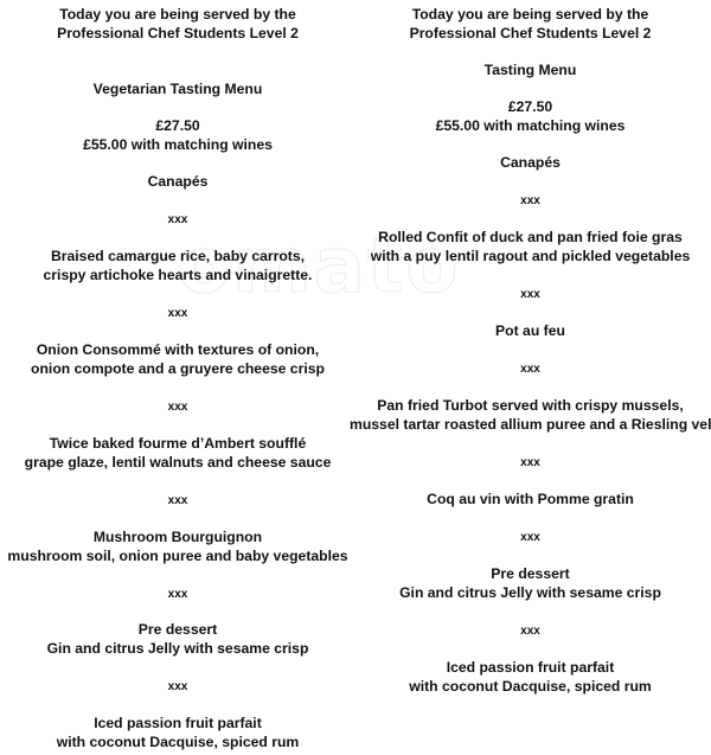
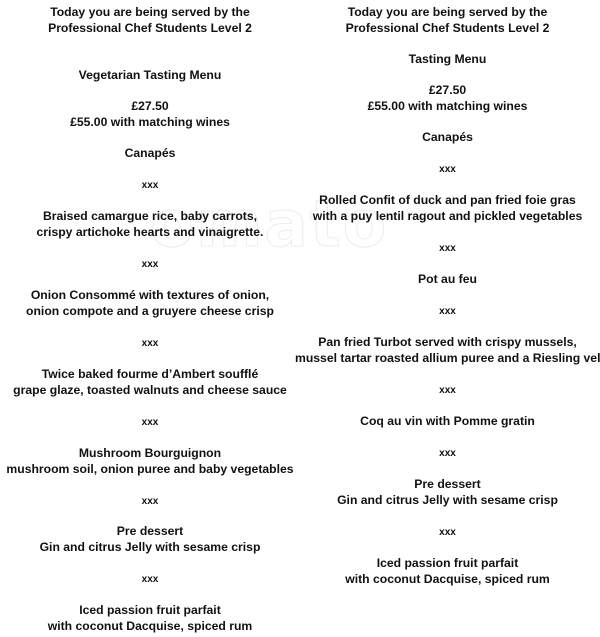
  omato
  Today you are being served by the
  Professional Chef Students Level 2
  Vegetarian Tasting Menu
  £27.50
  £55.00 with matching wines
  Canapés
  xxx
  Braised camargue rice, baby carrots,
  crispy artichoke hearts and vinaigrette.
  xxx
  Onion Consommé with textures of onion,
  onion compote and a gruyere cheese crisp
  xxx
  Twice baked fourme d’Ambert soufflé
- grape glaze, lentil walnuts and cheese sauce
+ grape glaze, toasted walnuts and cheese sauce
  xxx
  Mushroom Bourguignon
  mushroom soil, onion puree and baby vegetables
  xxx
  Pre dessert
  Gin and citrus Jelly with sesame crisp
  xxx
  Iced passion fruit parfait
  with coconut Dacquise, spiced rum
  Today you are being served by the
  Professional Chef Students Level 2
  Tasting Menu
  £27.50
  £55.00 with matching wines
  Canapés
  xxx
  Rolled Confit of duck and pan fried foie gras
  with a puy lentil ragout and pickled vegetables
  xxx
  Pot au feu
  xxx
  Pan fried Turbot served with crispy mussels,
  mussel tartar roasted allium puree and a Riesling vel
  xxx
  Coq au vin with Pomme gratin
  xxx
  Pre dessert
  Gin and citrus Jelly with sesame crisp
  xxx
  Iced passion fruit parfait
  with coconut Dacquise, spiced rum
